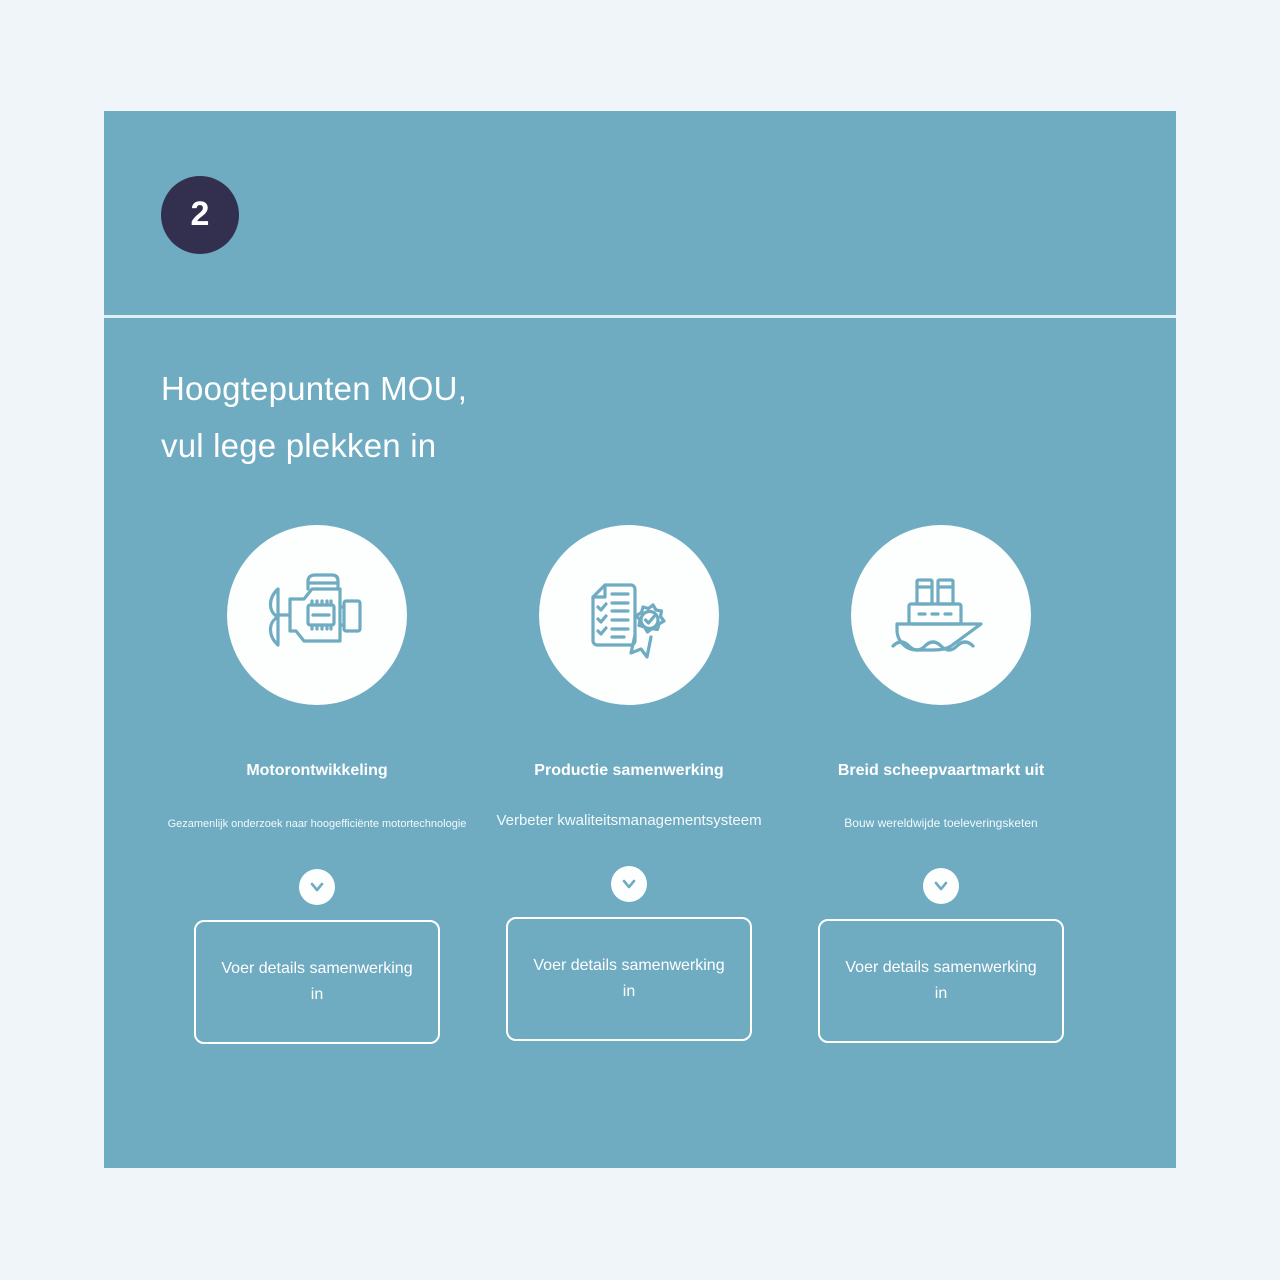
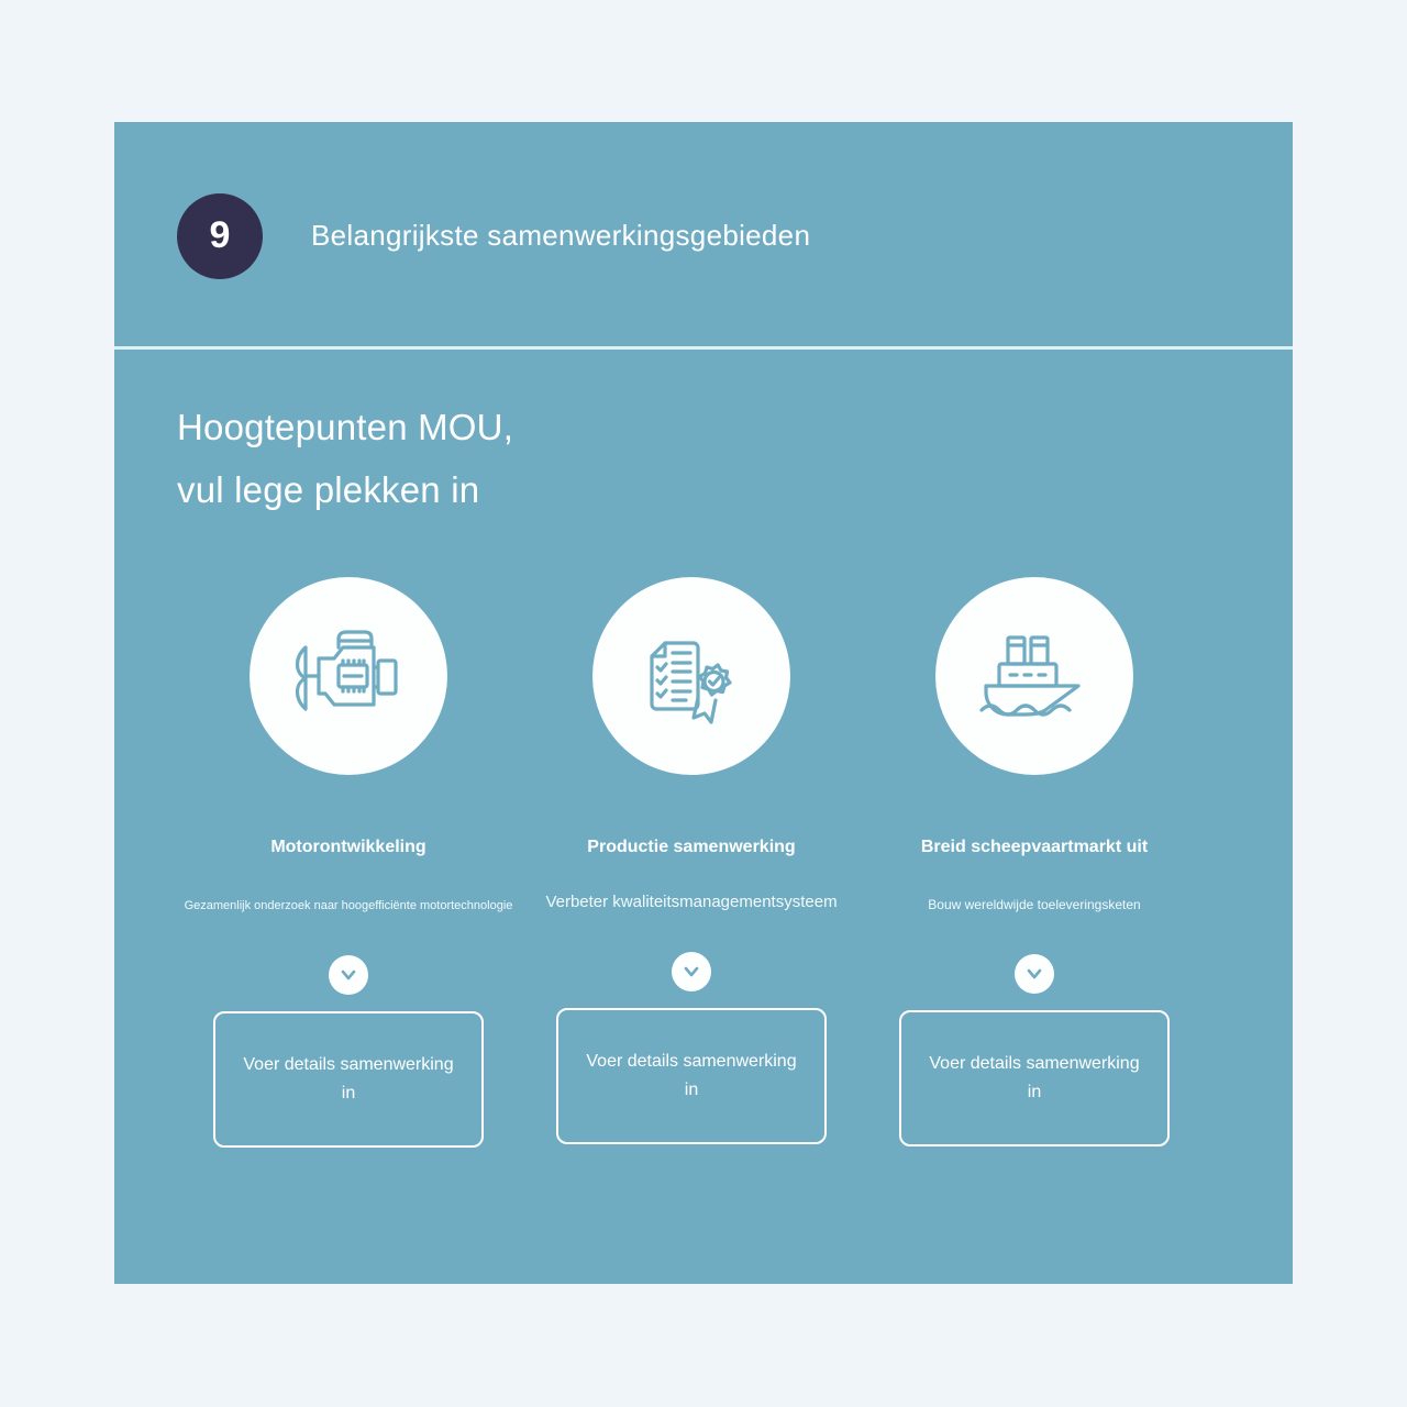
- 2
+ 9
+ Belangrijkste samenwerkingsgebieden
  Hoogtepunten MOU,
  vul lege plekken in
  Motorontwikkeling
  Gezamenlijk onderzoek naar hoogefficiënte motortechnologie
  Voer details samenwerking in
  Productie samenwerking
  Verbeter kwaliteitsmanagementsysteem
  Voer details samenwerking in
  Breid scheepvaartmarkt uit
  Bouw wereldwijde toeleveringsketen
  Voer details samenwerking in
